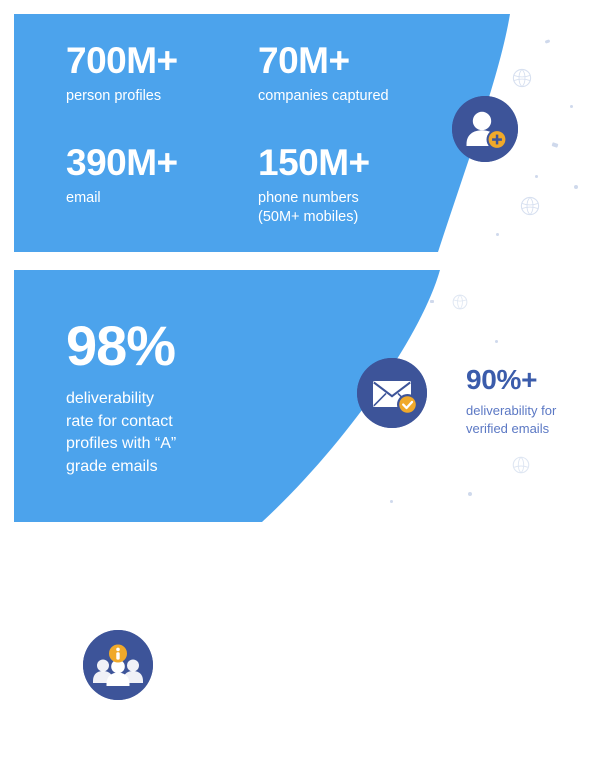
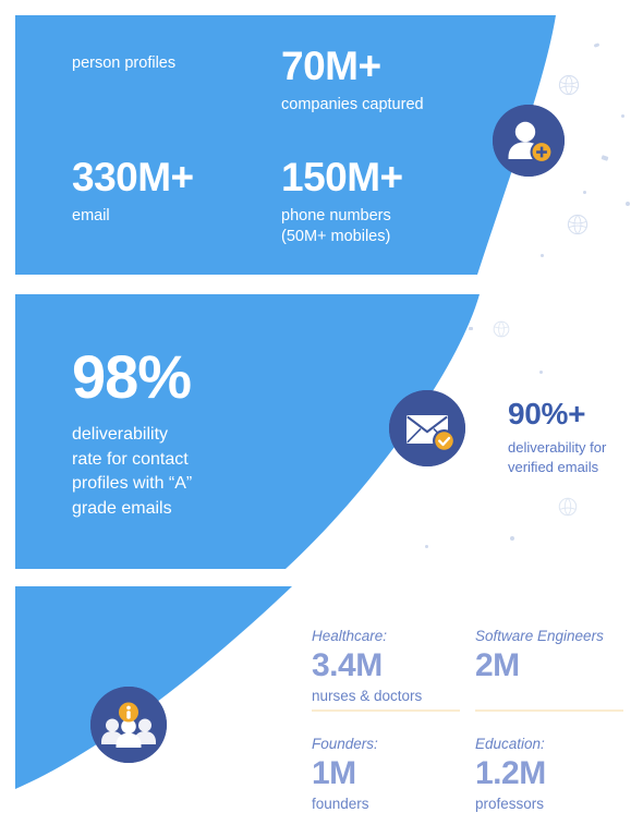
- 700M+
  person profiles
  70M+
  companies captured
- 390M+
+ 330M+
  email
  150M+
  phone numbers
  (50M+ mobiles)
  98%
  deliverability
  rate for contact
  profiles with “A”
  grade emails
  90%+
  deliverability for
  verified emails
+ Healthcare:
+ 3.4M
+ nurses & doctors
+ Software Engineers
+ 2M
+ Founders:
+ 1M
+ founders
+ Education:
+ 1.2M
+ professors
